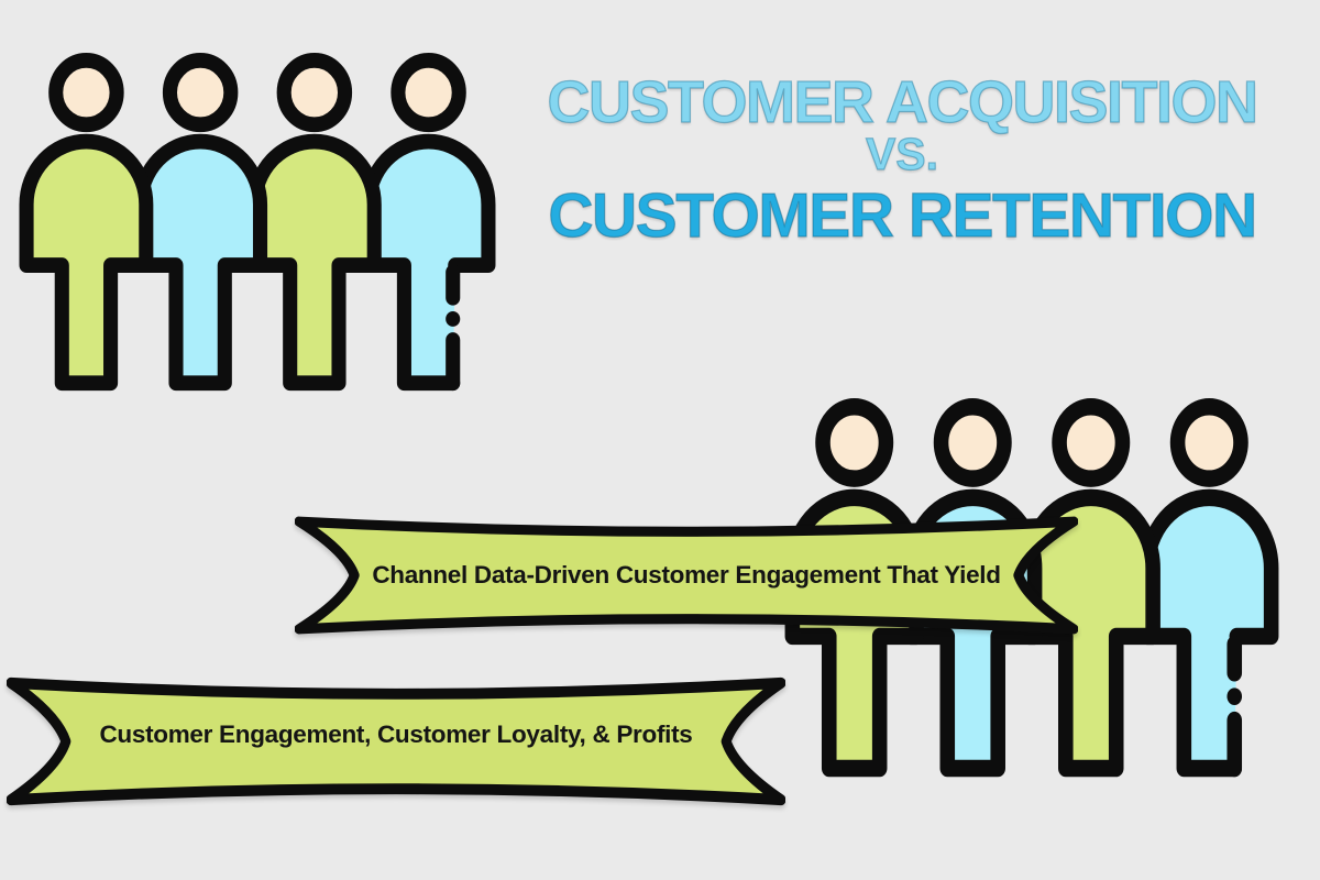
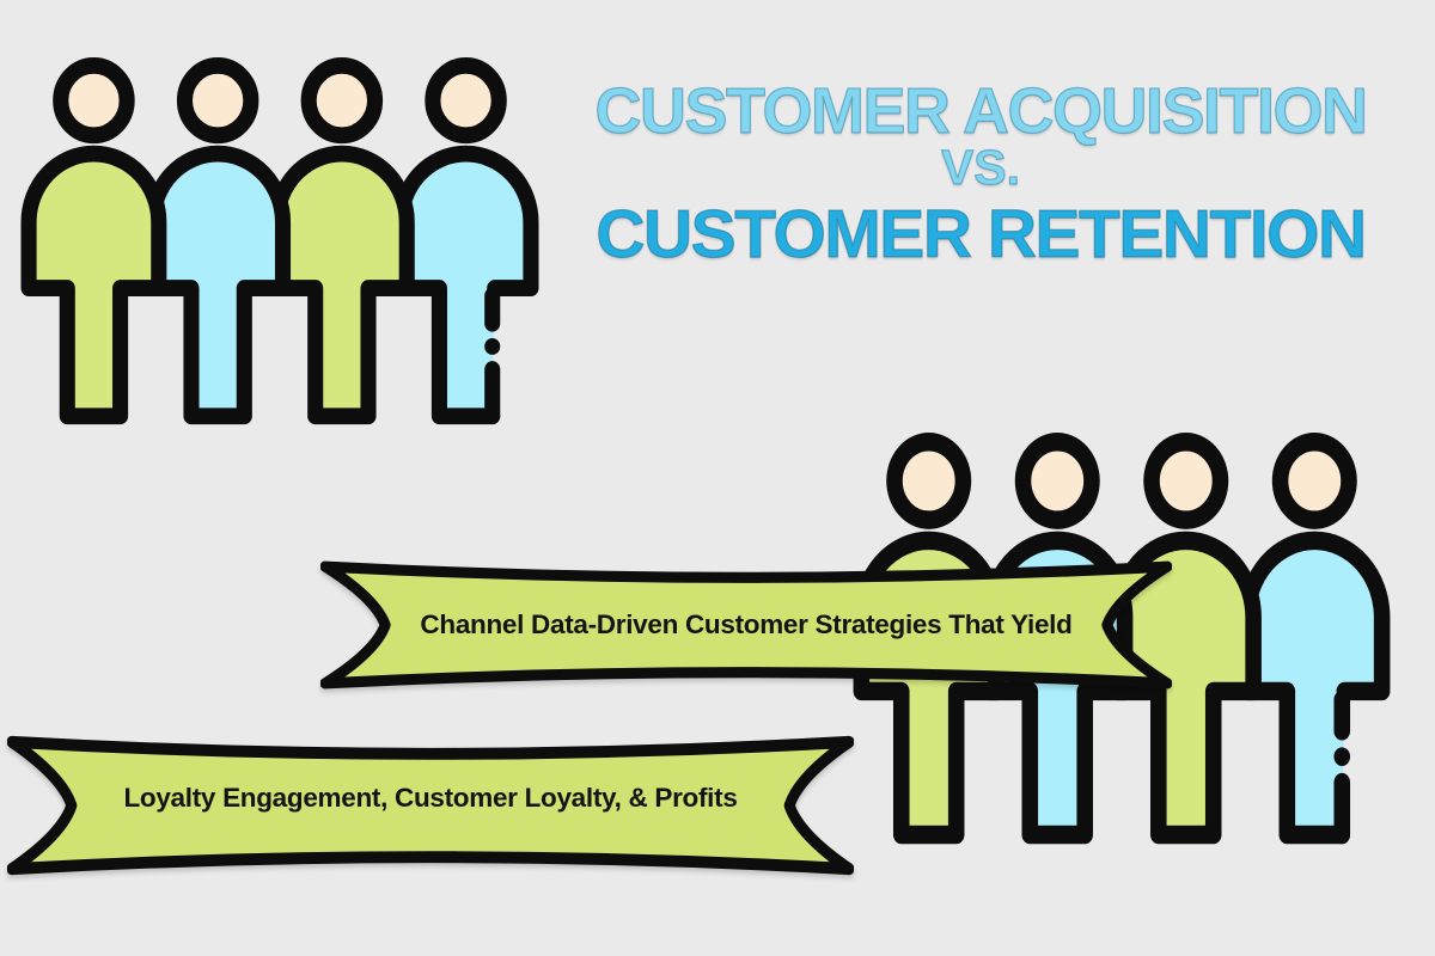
  CUSTOMER ACQUISITION
  VS.
  CUSTOMER RETENTION
- Channel Data-Driven Customer Engagement That Yield
+ Channel Data-Driven Customer Strategies That Yield
- Customer Engagement, Customer Loyalty, & Profits
+ Loyalty Engagement, Customer Loyalty, & Profits
